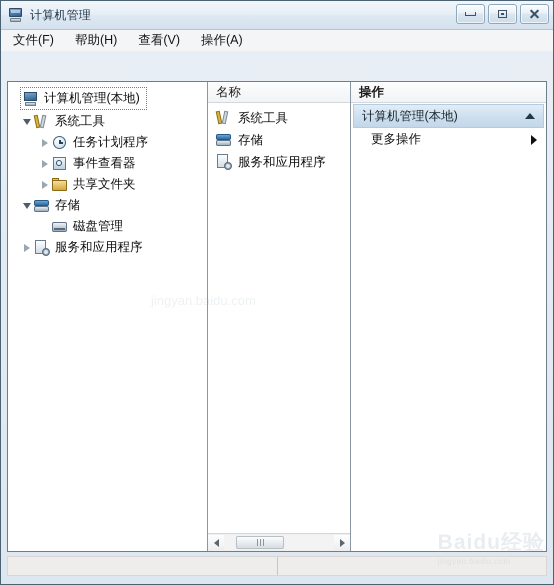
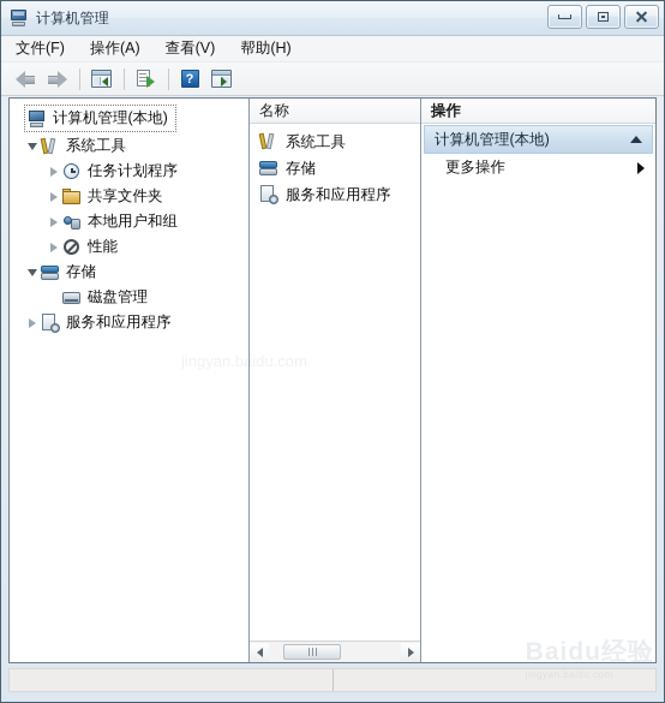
  计算机管理
  文件(F)
- 帮助(H)
+ 操作(A)
  查看(V)
- 操作(A)
+ 帮助(H)
+ ?
  计算机管理(本地)
  系统工具
  任务计划程序
- 事件查看器
  共享文件夹
+ 本地用户和组
+ 性能
  存储
  磁盘管理
  服务和应用程序
  名称
  系统工具
  存储
  服务和应用程序
  操作
  计算机管理(本地)
  更多操作
  Baidu经验
  jingyan.baidu.com
